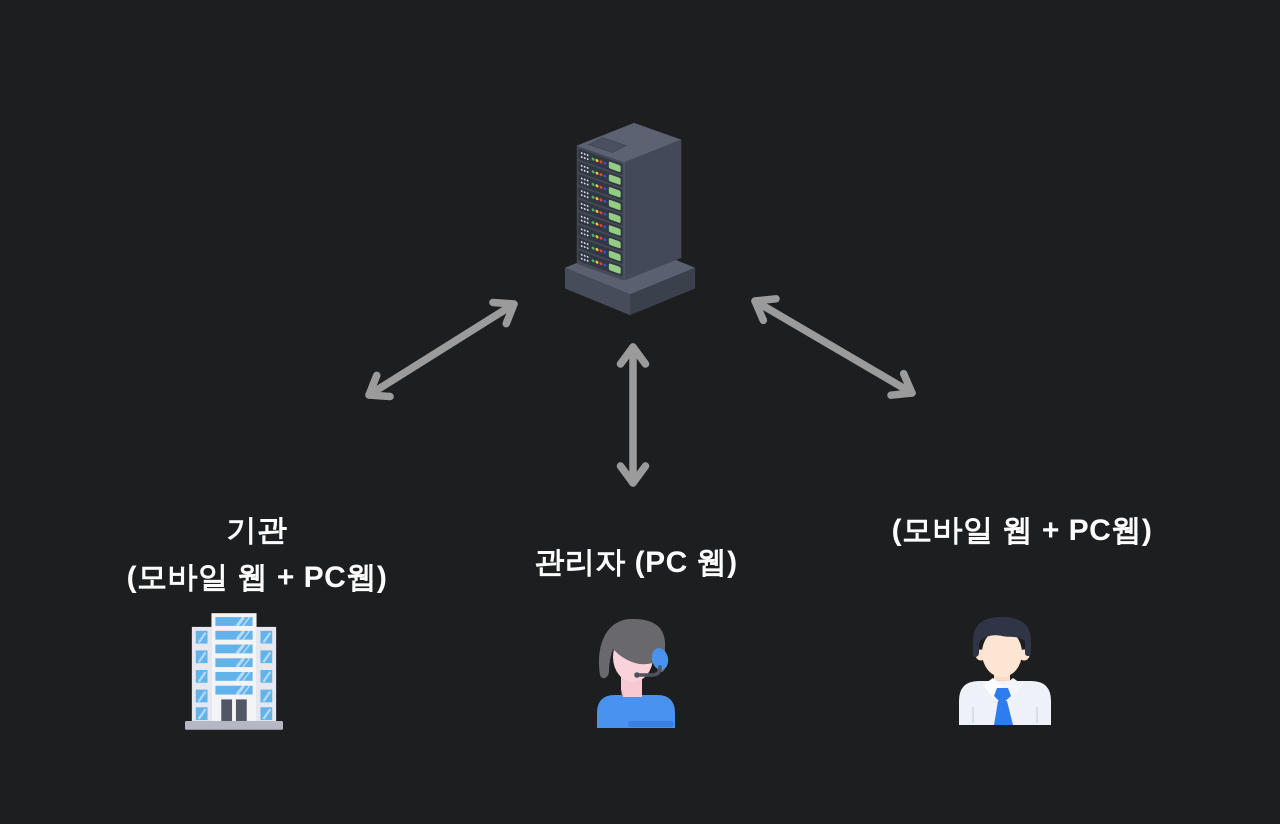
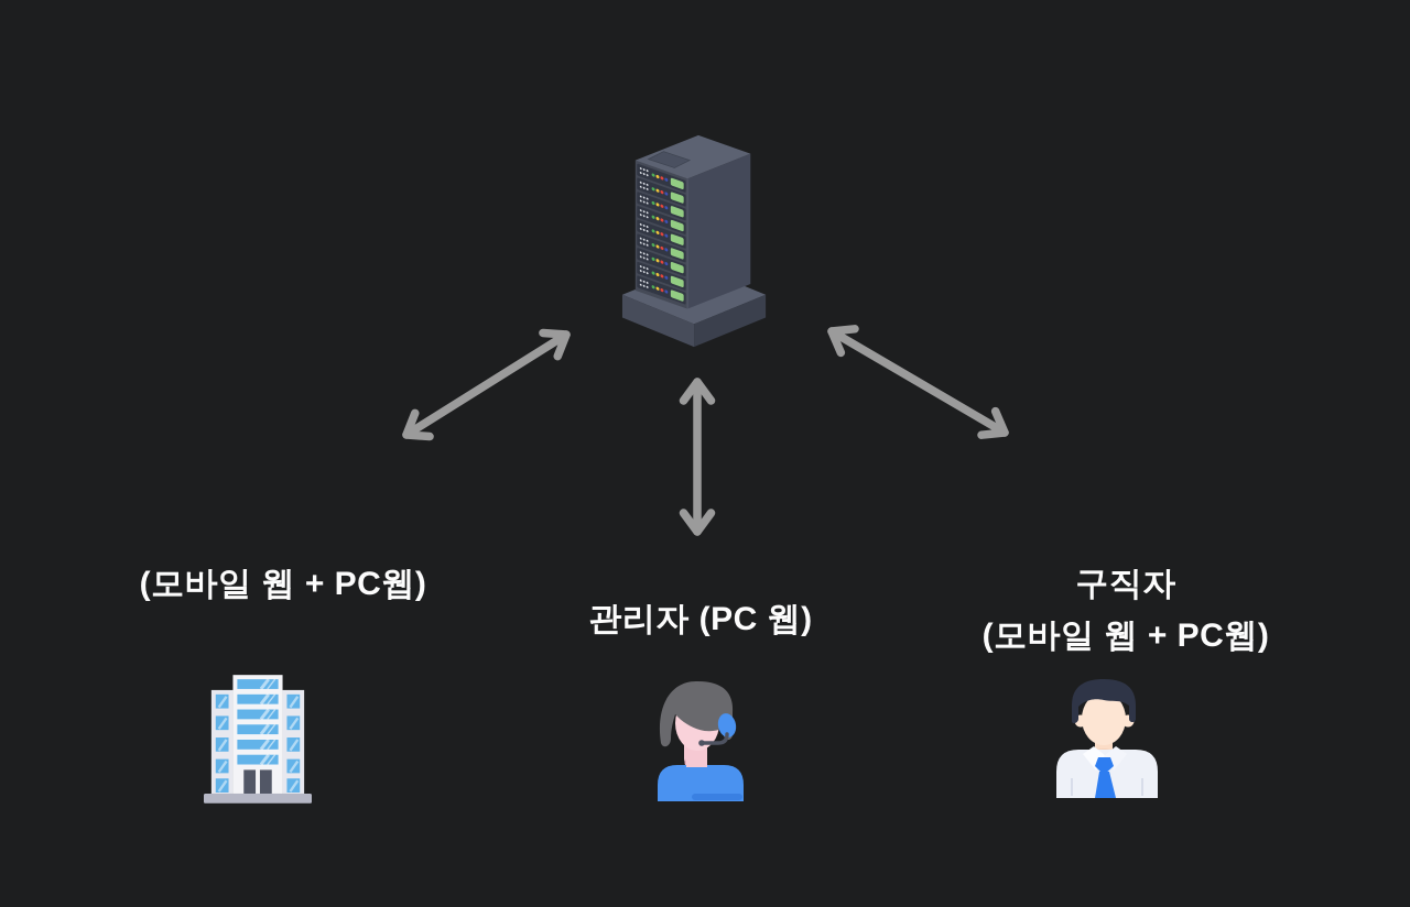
- 기관
  (모바일 웹 + PC웹)
  관리자 (PC 웹)
+ 구직자
  (모바일 웹 + PC웹)
